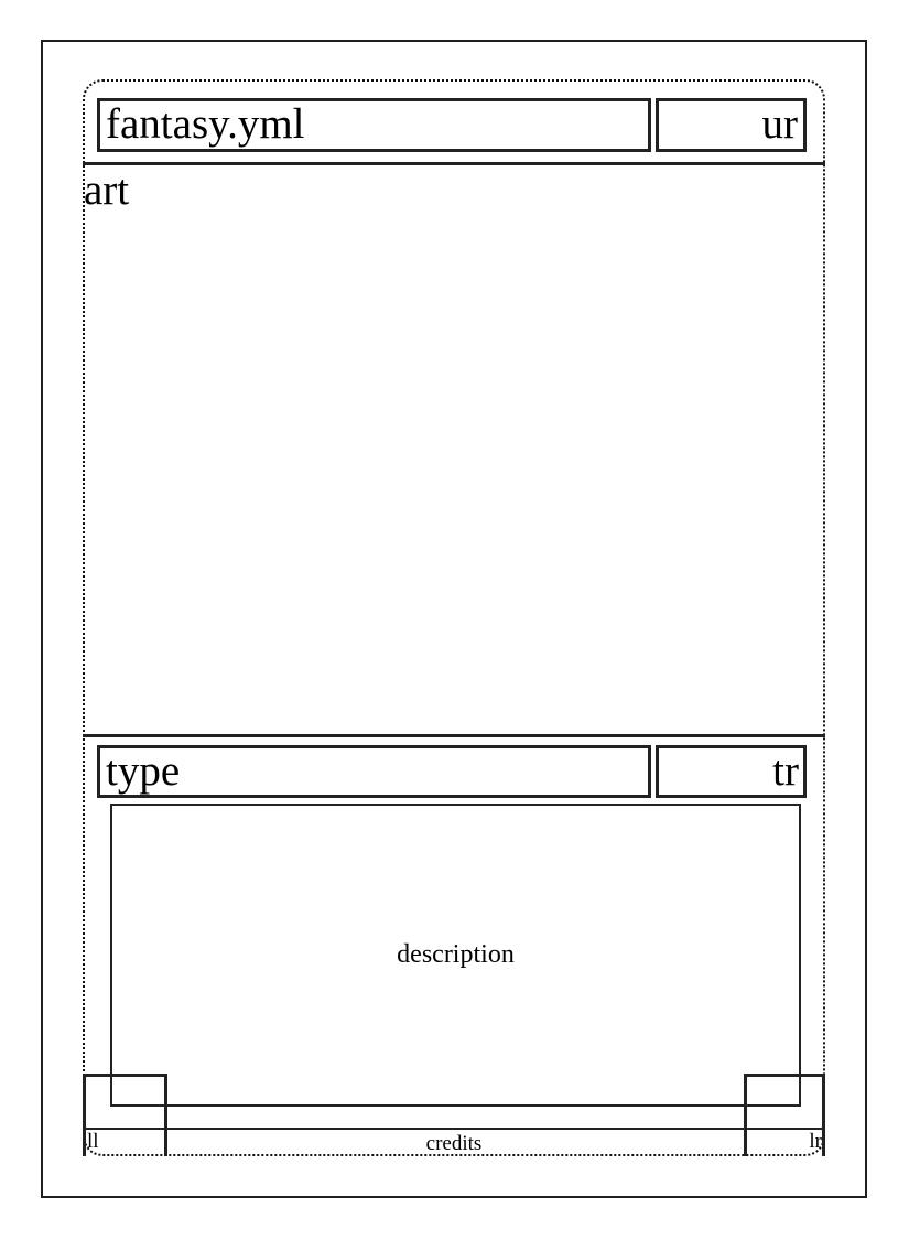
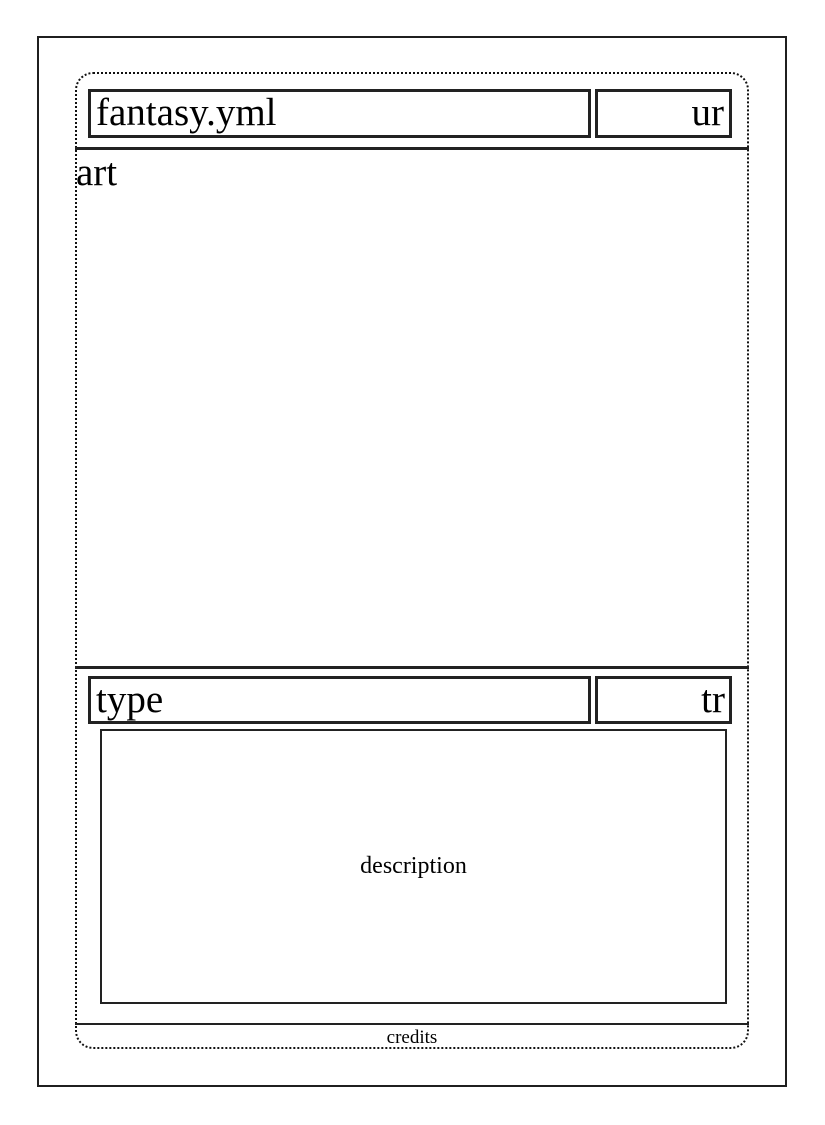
  art
  fantasy.yml
  ur
  type
  tr
  description
- ll
- lr
  credits
